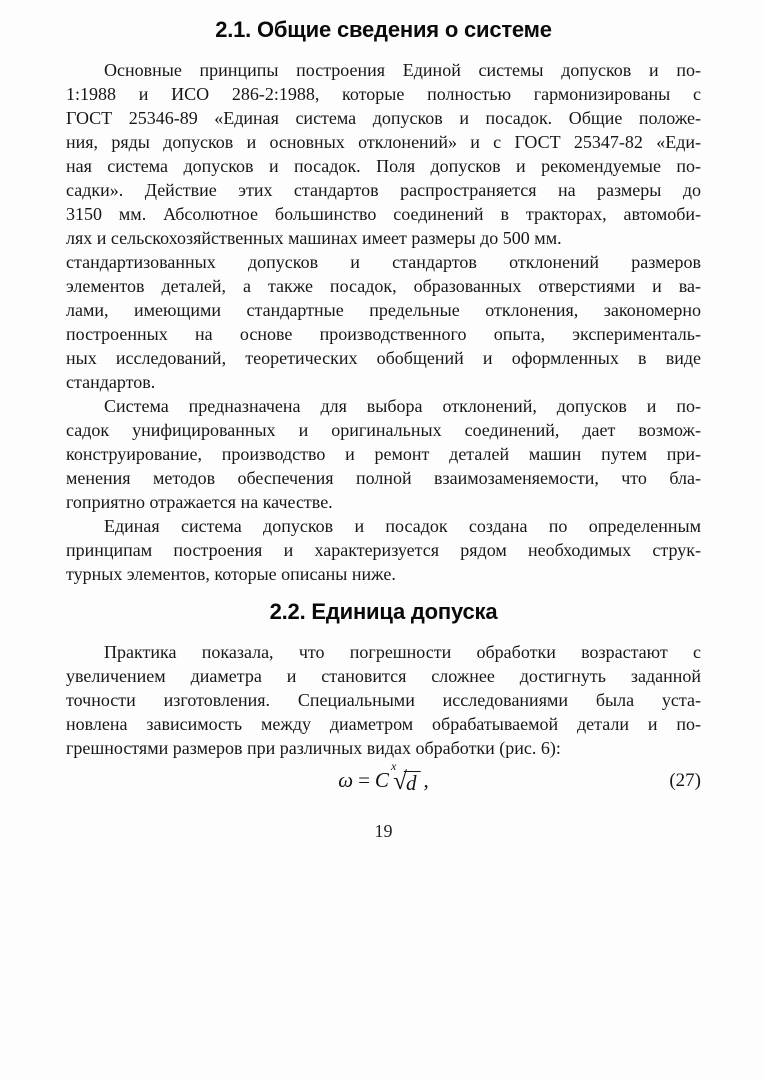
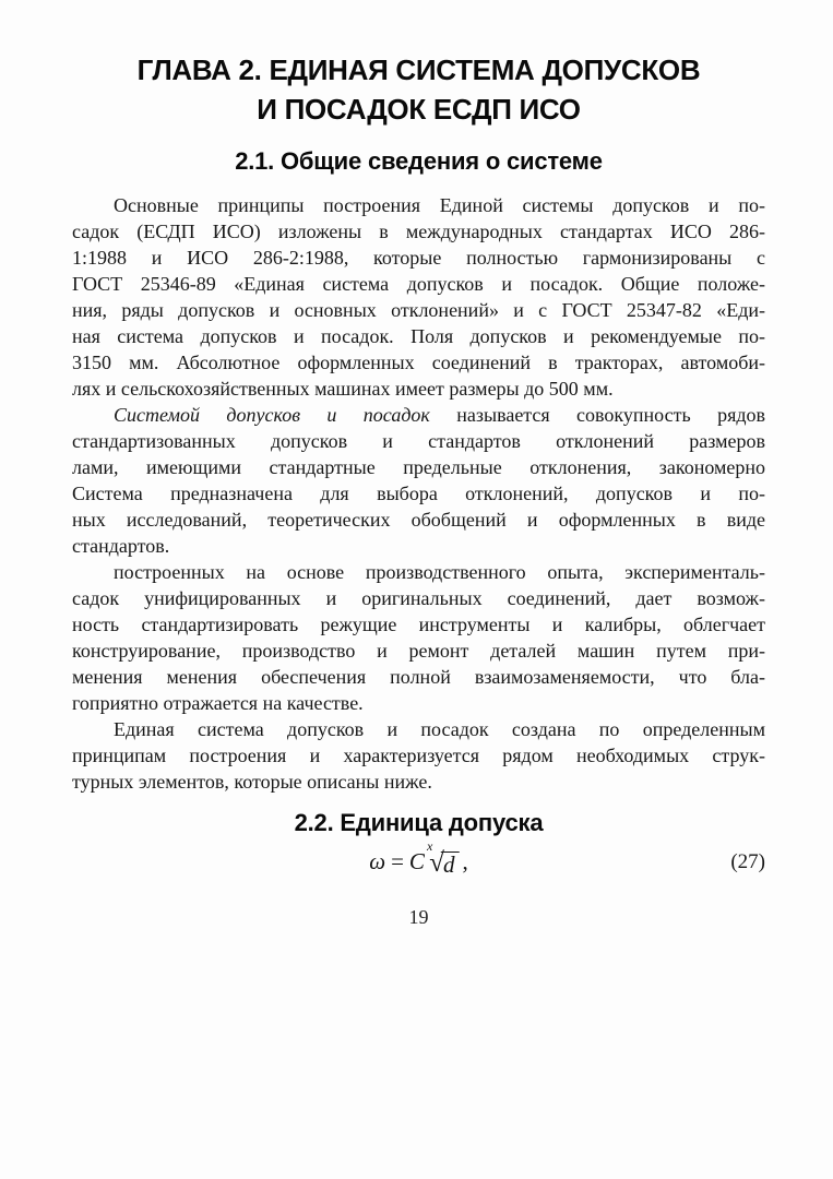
+ ГЛАВА 2. ЕДИНАЯ СИСТЕМА ДОПУСКОВ
+ И ПОСАДОК ЕСДП ИСО
  2.1. Общие сведения о системе
  Основные принципы построения Единой системы допусков и по-
+ садок (ЕСДП ИСО) изложены в международных стандартах ИСО 286-
  1:1988 и ИСО 286-2:1988, которые полностью гармонизированы с
  ГОСТ 25346-89 «Единая система допусков и посадок. Общие положе-
  ния, ряды допусков и основных отклонений» и с ГОСТ 25347-82 «Еди-
  ная система допусков и посадок. Поля допусков и рекомендуемые по-
- садки». Действие этих стандартов распространяется на размеры до
- 3150 мм. Абсолютное большинство соединений в тракторах, автомоби-
+ 3150 мм. Абсолютное оформленных соединений в тракторах, автомоби-
  лях и сельскохозяйственных машинах имеет размеры до 500 мм.
+ Системой допусков и посадок называется совокупность рядов
  стандартизованных допусков и стандартов отклонений размеров
- элементов деталей, а также посадок, образованных отверстиями и ва-
  лами, имеющими стандартные предельные отклонения, закономерно
- построенных на основе производственного опыта, эксперименталь-
+ Система предназначена для выбора отклонений, допусков и по-
  ных исследований, теоретических обобщений и оформленных в виде
  стандартов.
- Система предназначена для выбора отклонений, допусков и по-
+ построенных на основе производственного опыта, эксперименталь-
  садок унифицированных и оригинальных соединений, дает возмож-
+ ность стандартизировать режущие инструменты и калибры, облегчает
  конструирование, производство и ремонт деталей машин путем при-
- менения методов обеспечения полной взаимозаменяемости, что бла-
+ менения менения обеспечения полной взаимозаменяемости, что бла-
  гоприятно отражается на качестве.
  Единая система допусков и посадок создана по определенным
  принципам построения и характеризуется рядом необходимых струк-
  турных элементов, которые описаны ниже.
  2.2. Единица допуска
- Практика показала, что погрешности обработки возрастают с
- увеличением диаметра и становится сложнее достигнуть заданной
- точности изготовления. Специальными исследованиями была уста-
- новлена зависимость между диаметром обрабатываемой детали и по-
- грешностями размеров при различных видах обработки (рис. 6):
  ω = Cx√d ,
  (27)
  19
